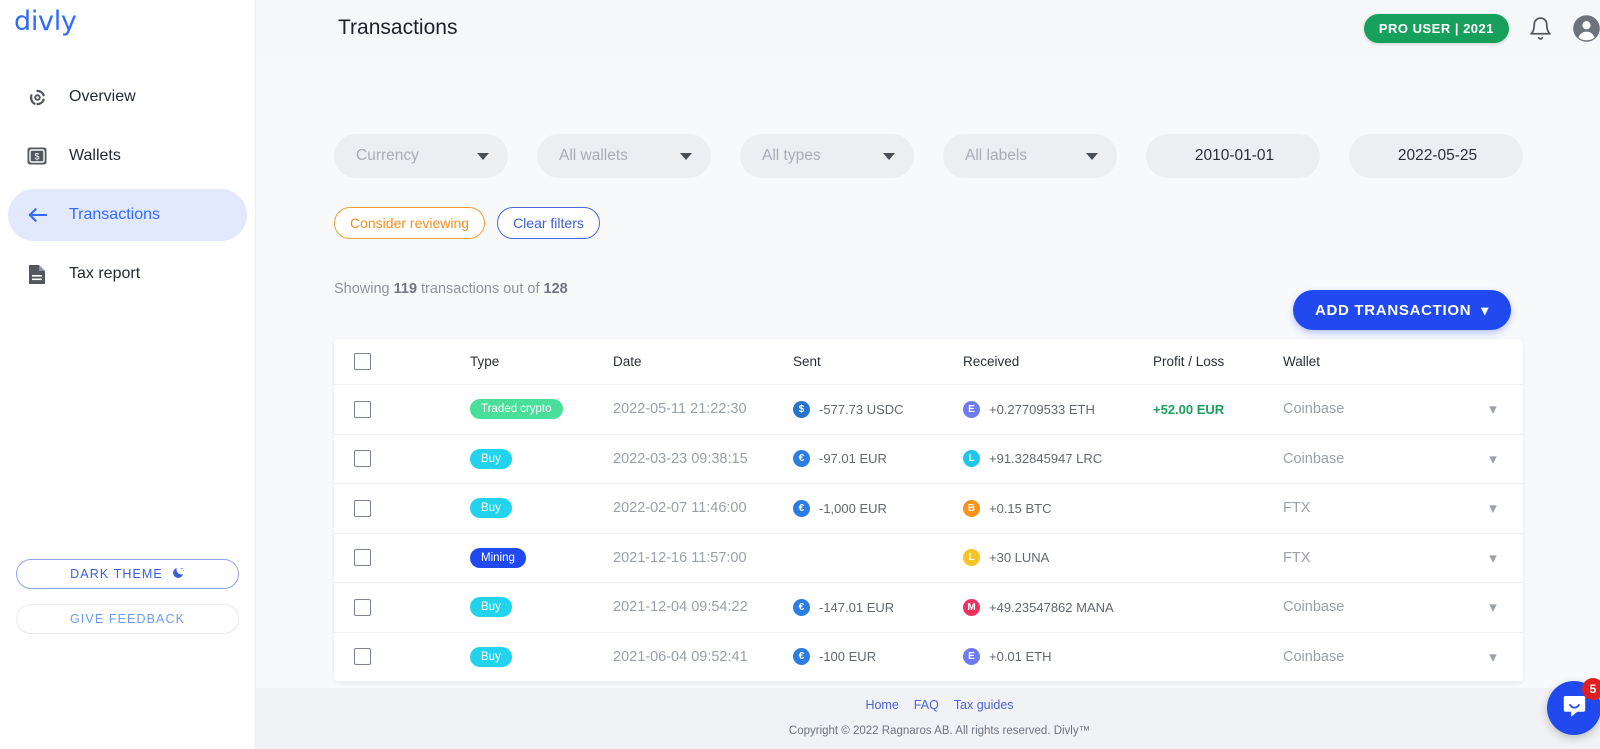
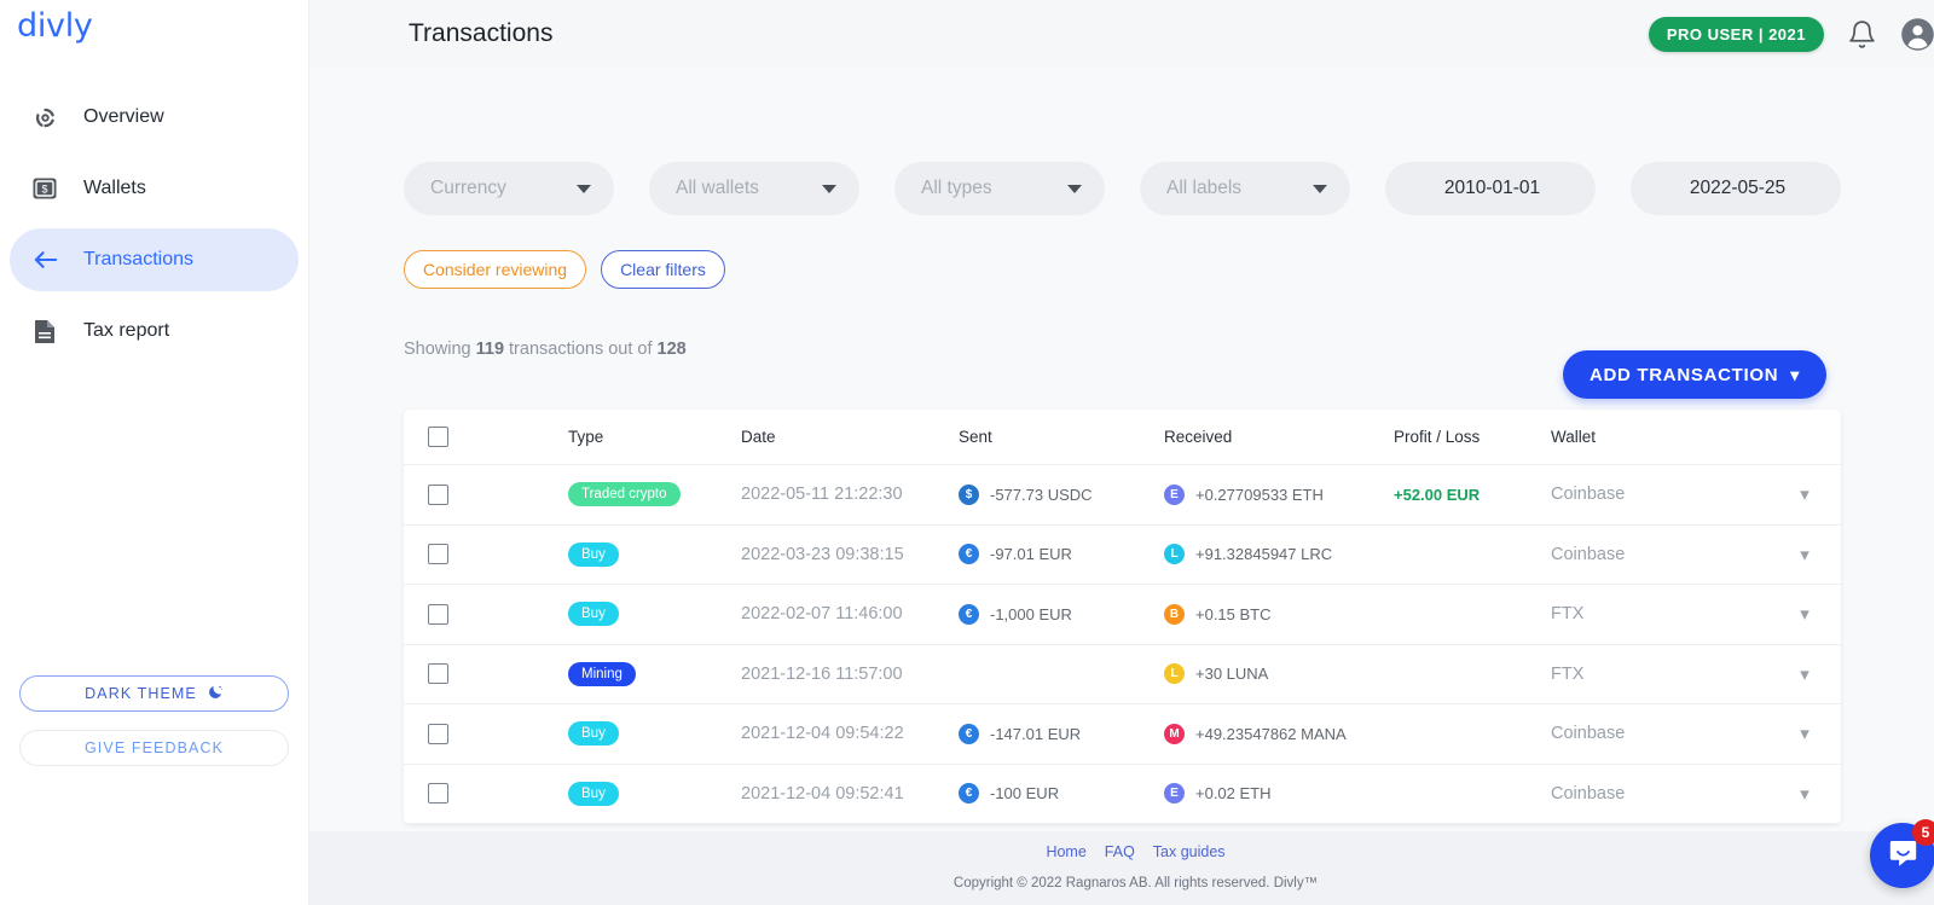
  divly
  Overview
  $
  Wallets
  Transactions
  Tax report
  DARK THEME
  GIVE FEEDBACK
  Transactions
  PRO USER | 2021
  Currency
  All wallets
  All types
  All labels
  2010-01-01
  2022-05-25
  Consider reviewing
  Clear filters
  Showing
  119
  transactions out of
  128
  ADD TRANSACTION
  ▾
  Type
  Date
  Sent
  Received
  Profit / Loss
  Wallet
  Traded crypto
  2022-05-11 21:22:30
  $
  -577.73 USDC
  E
  +0.27709533 ETH
  +52.00 EUR
  Coinbase
  ▾
  Buy
  2022-03-23 09:38:15
  €
  -97.01 EUR
  L
  +91.32845947 LRC
  Coinbase
  ▾
  Buy
  2022-02-07 11:46:00
  €
  -1,000 EUR
  B
  +0.15 BTC
  FTX
  ▾
  Mining
  2021-12-16 11:57:00
  L
  +30 LUNA
  FTX
  ▾
  Buy
  2021-12-04 09:54:22
  €
  -147.01 EUR
  M
  +49.23547862 MANA
  Coinbase
  ▾
  Buy
- 2021-06-04 09:52:41
+ 2021-12-04 09:52:41
  €
  -100 EUR
  E
- +0.01 ETH
+ +0.02 ETH
  Coinbase
  ▾
  Home
  FAQ
  Tax guides
  Copyright © 2022 Ragnaros AB. All rights reserved. Divly™
  5
